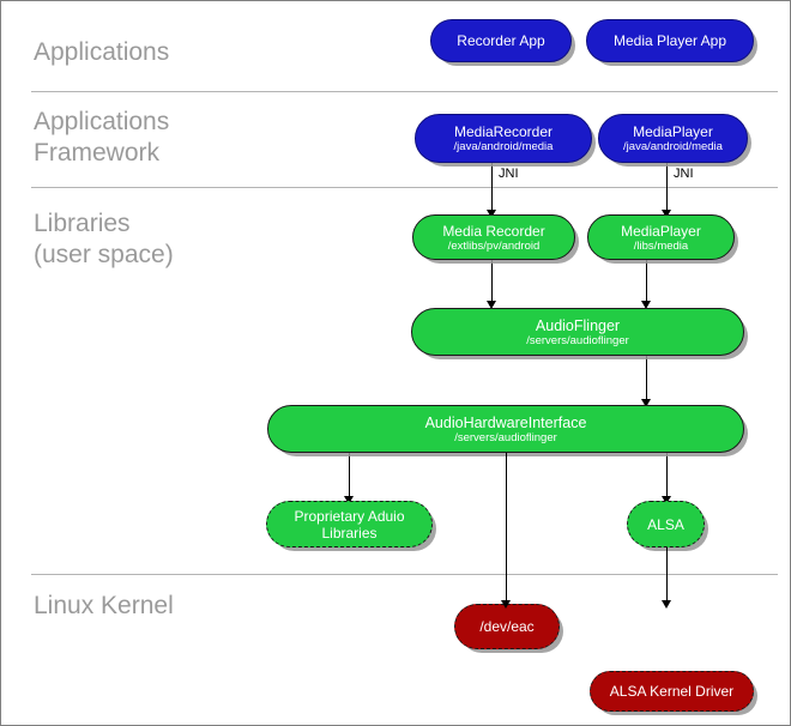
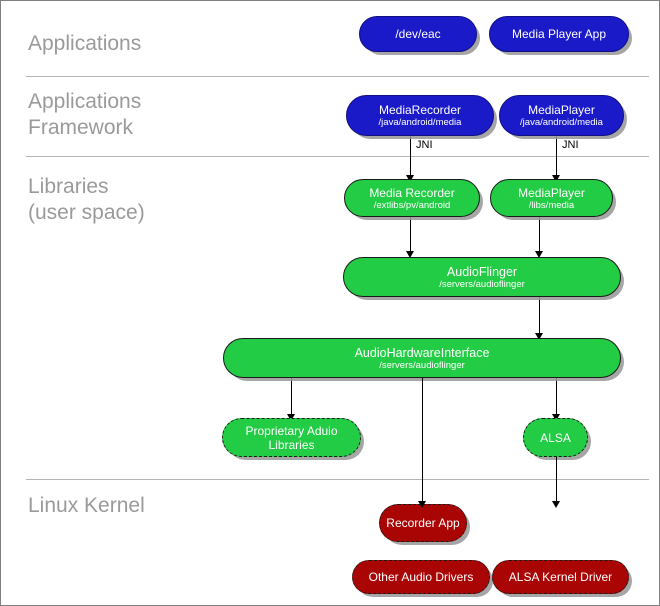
  Applications
  Applications
  Framework
  Libraries
  (user space)
  Linux Kernel
- Recorder App
+ /dev/eac
  Media Player App
  MediaRecorder
  /java/android/media
  MediaPlayer
  /java/android/media
  JNI
  JNI
  Media Recorder
  /extlibs/pv/android
  MediaPlayer
  /libs/media
  AudioFlinger
  /servers/audioflinger
  AudioHardwareInterface
  /servers/audioflinger
  Proprietary Aduio
  Libraries
  ALSA
- /dev/eac
+ Recorder App
+ Other Audio Drivers
  ALSA Kernel Driver
